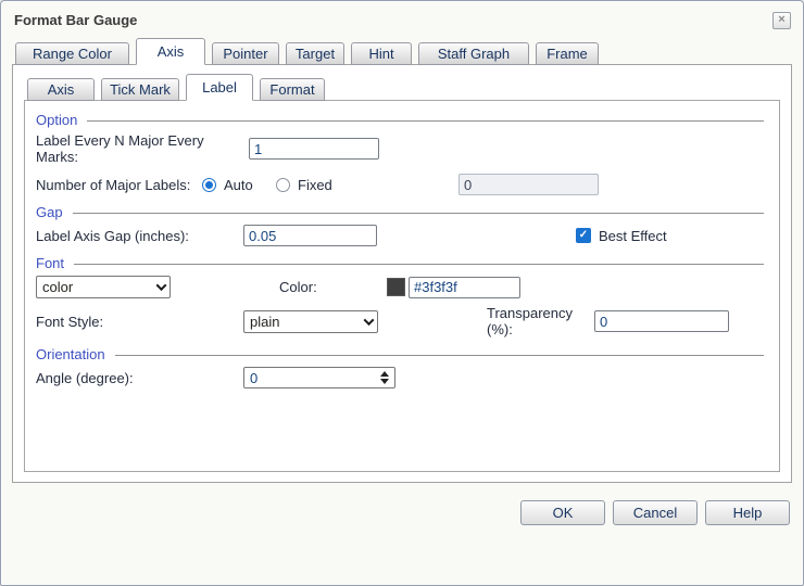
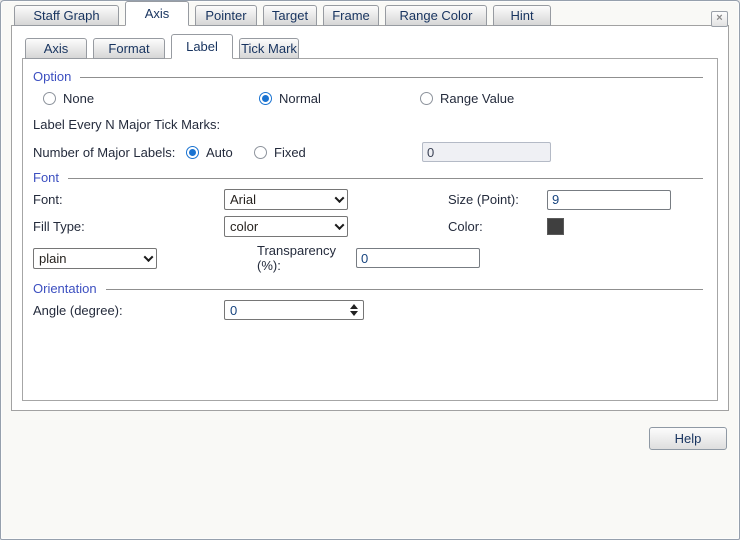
- Format Bar Gauge
  ×
- Range Color
+ Staff Graph
  Axis
  Pointer
  Target
- Hint
+ Frame
- Staff Graph
+ Range Color
- Frame
+ Hint
  Axis
- Tick Mark
+ Format
  Label
- Format
+ Tick Mark
  Option
+ None
+ Normal
+ Range Value
- Label Every N Major Every Marks:
+ Label Every N Major Tick Marks:
- 1
  Number of Major Labels:
  Auto
  Fixed
  0
- Gap
- Label Axis Gap (inches):
- 0.05
- ✓
- Best Effect
  Font
+ Font:
+ Arial
+ Size (Point):
+ 9
+ Fill Type:
  color
  Color:
- #3f3f3f
- Font Style:
  plain
  Transparency (%):
  0
  Orientation
  Angle (degree):
  0
- OK
- Cancel
  Help
